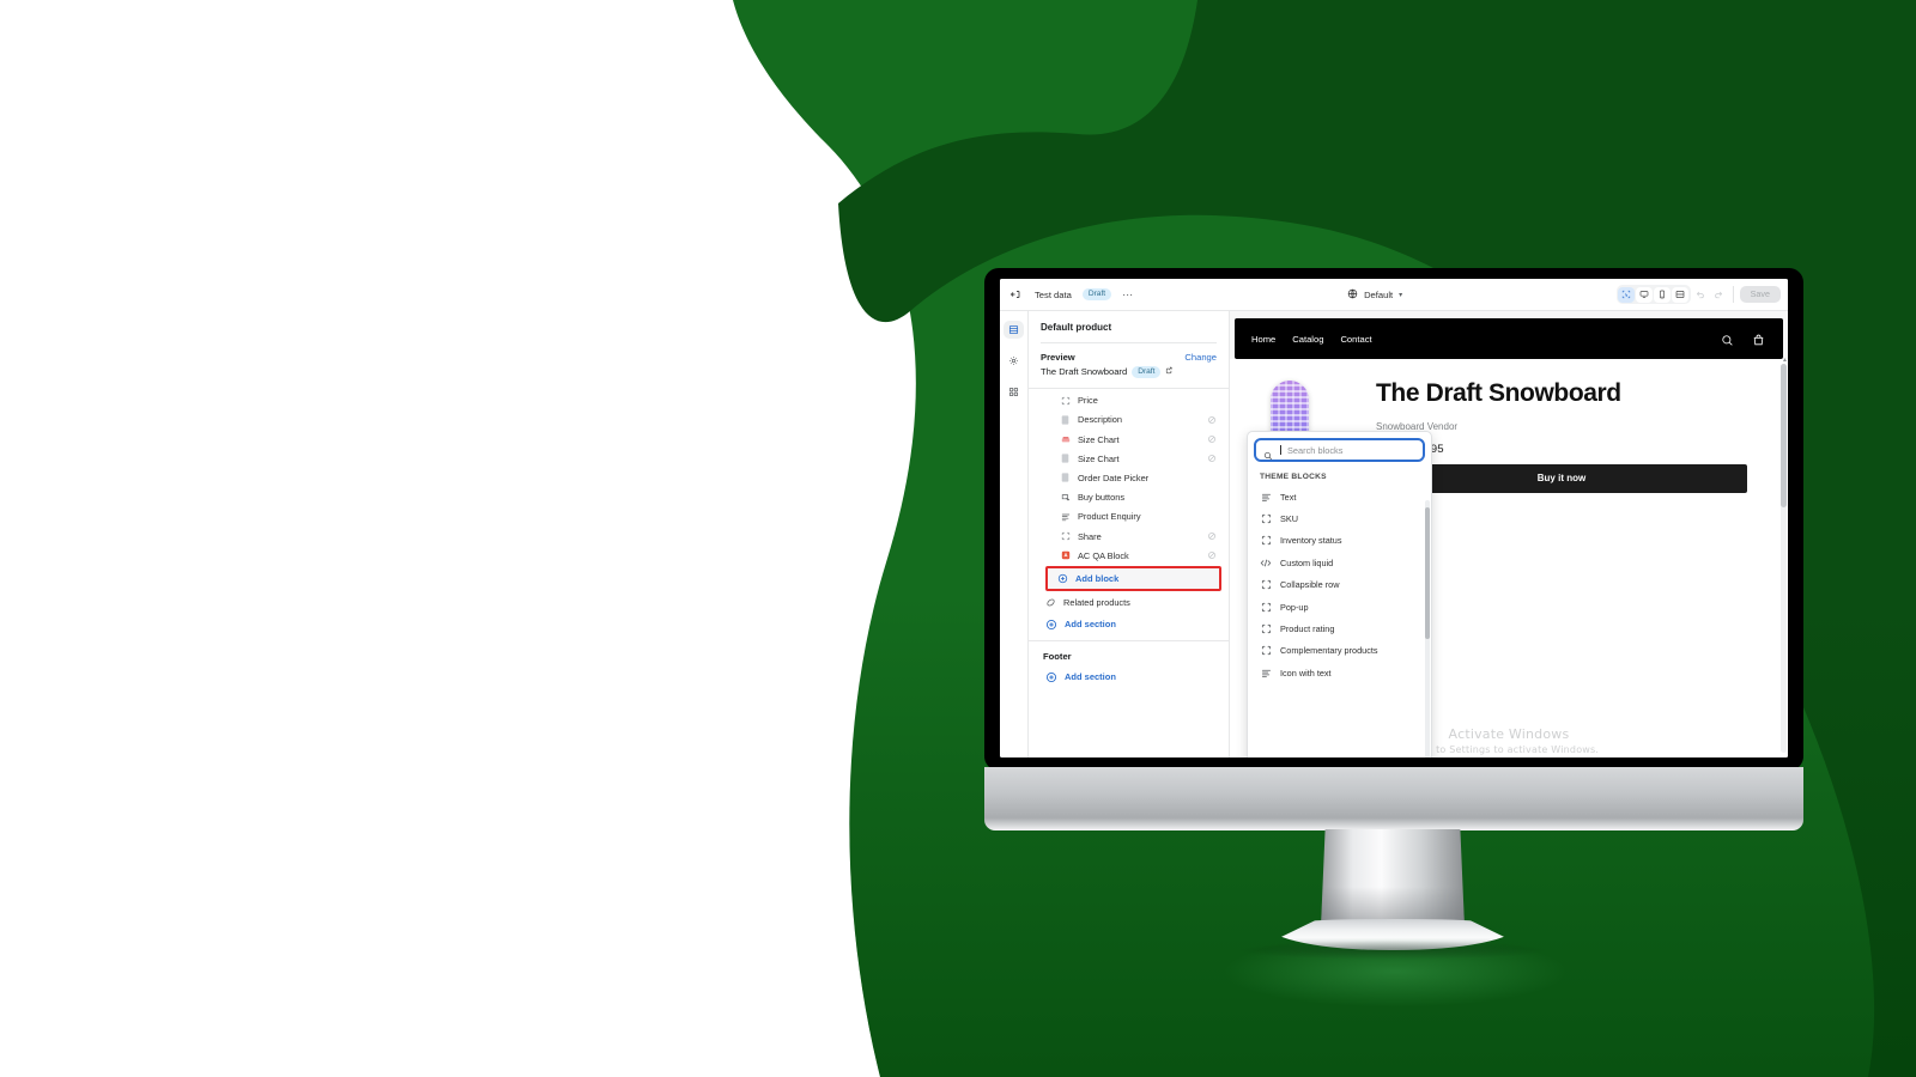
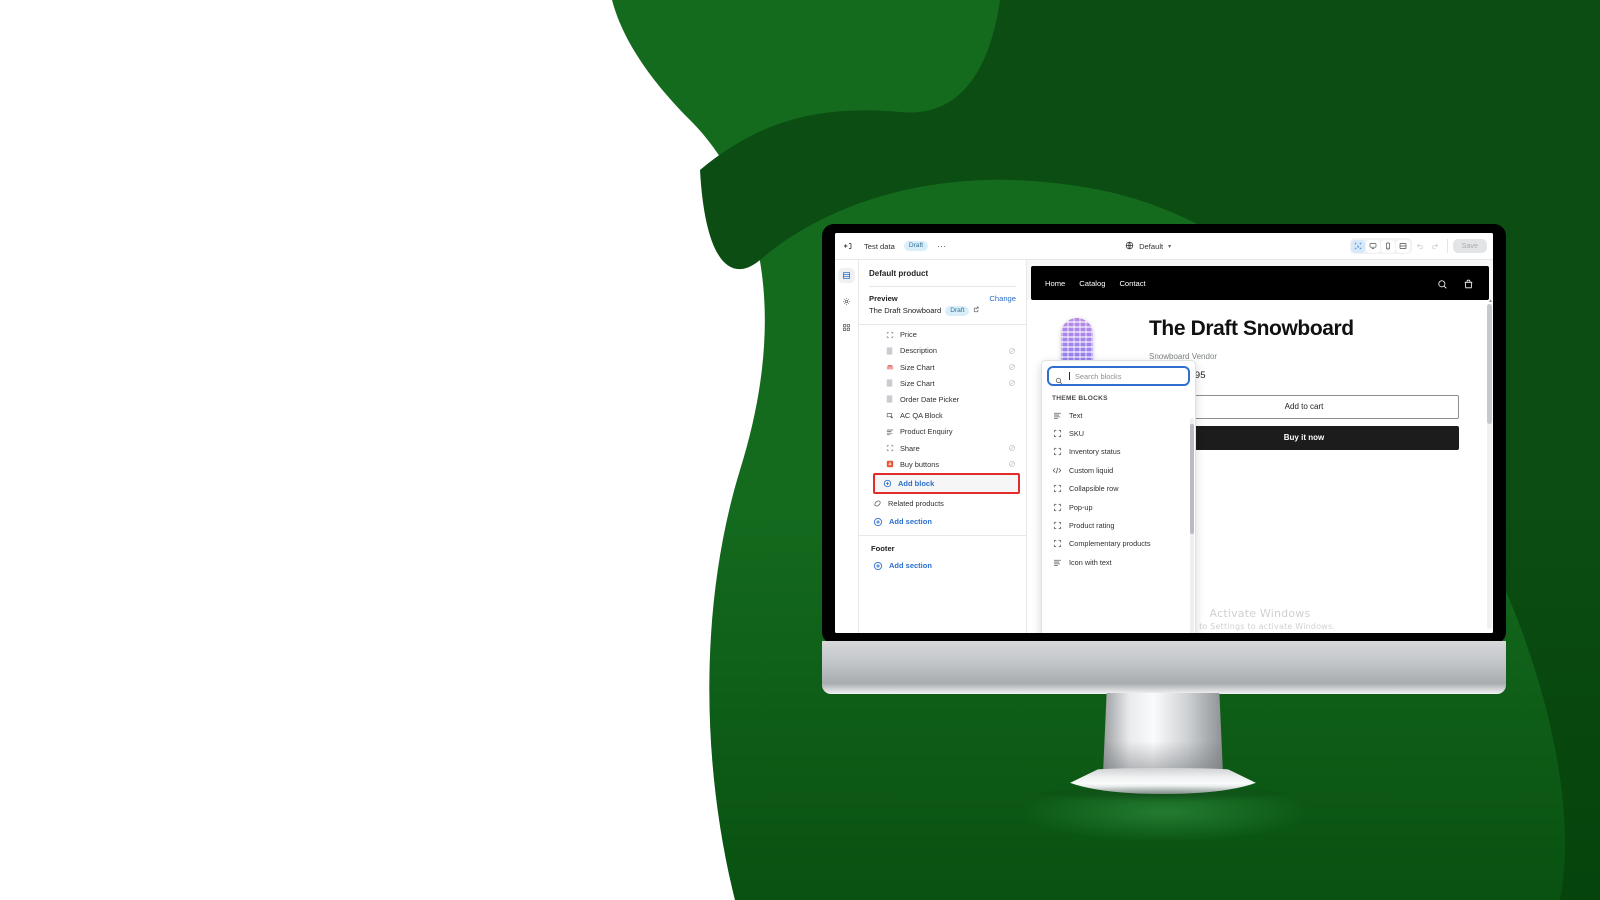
  Test data
  ⋯
  Default
  Save
  Default product
  Preview
  Change
  The Draft Snowboard
  Price
  Description
  Size Chart
  Size Chart
  Order Date Picker
- Buy buttons
+ AC QA Block
  Product Enquiry
  Share
- AC QA Block
+ Buy buttons
  Add block
  Related products
  Add section
  Footer
  Add section
  Search blocks
  Text
  SKU
  Inventory status
  Custom liquid
  Collapsible row
  Pop-up
  Product rating
  Complementary products
  Icon with text
  Home
  Catalog
  Contact
  The Draft Snowboard
  Snowboard Vendor
+ Add to cart
  Buy it now
  Activate Windows
  to Settings to activate Windows.
